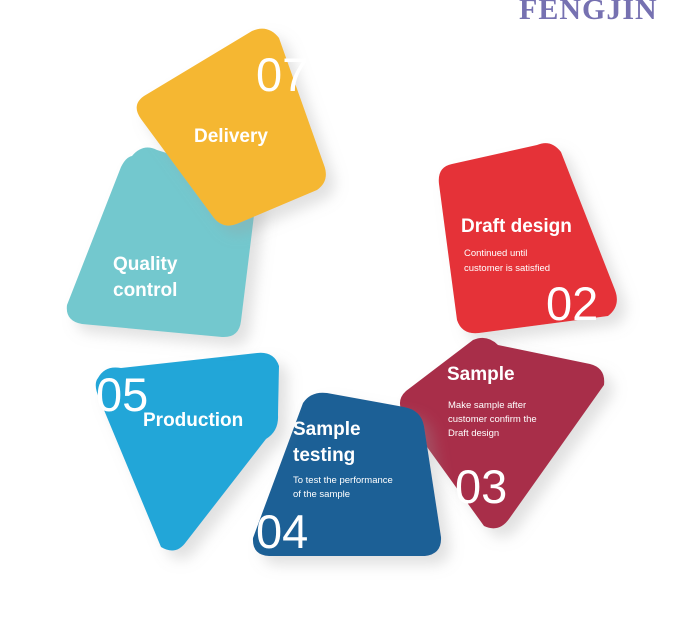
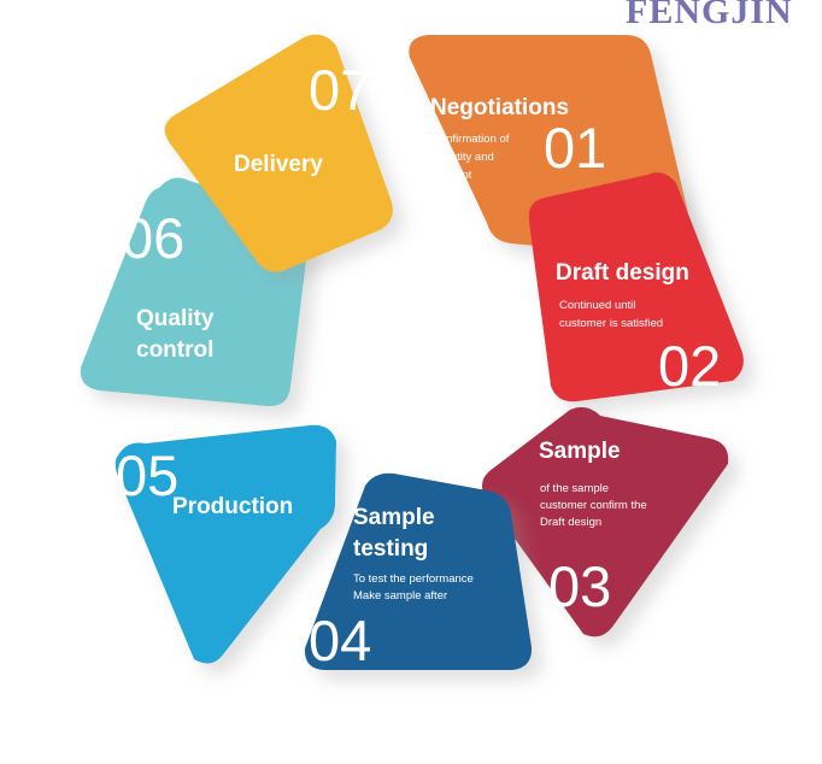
+ Negotiations
+ Confirmation of
+ quantity and
+ concept
+ 01
  Draft design
  Continued until
  customer is satisfied
  02
  Sample
- Make sample after
+ of the sample
  customer confirm the
  Draft design
  03
  Sample
  testing
  To test the performance
- of the sample
+ Make sample after
  04
  Production
  05
  Quality
  control
+ 06
  Delivery
  07
  FENGJIN
